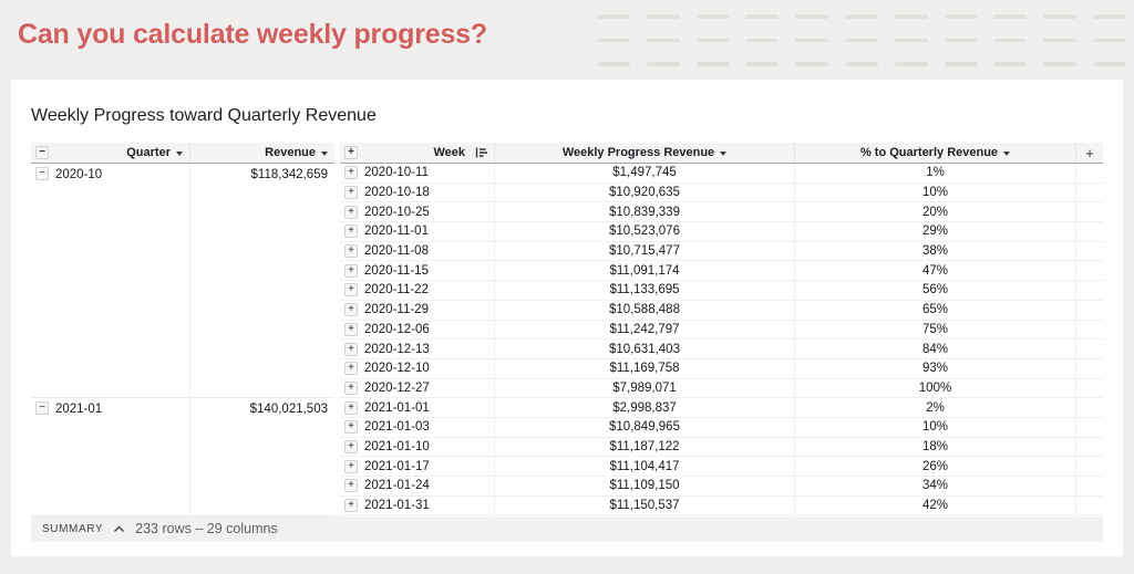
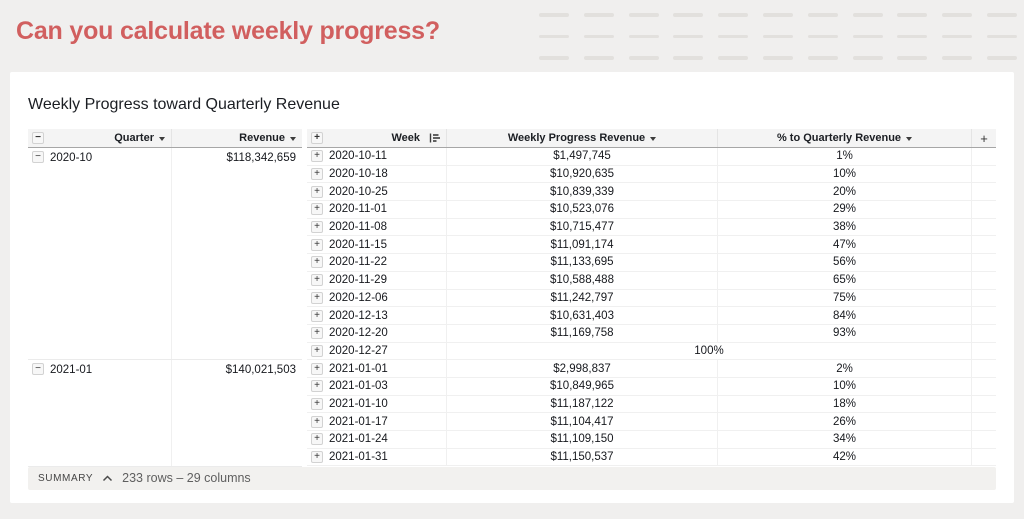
  Can you calculate weekly progress?
  Weekly Progress toward Quarterly Revenue
  −
  Quarter
  Revenue
  −
  2020-10
  $118,342,659
  −
  2021-01
  $140,021,503
  +
  Week
  Weekly Progress Revenue
  % to Quarterly Revenue
  +
  +
  2020-10-11
  $1,497,745
  1%
  +
  2020-10-18
  $10,920,635
  10%
  +
  2020-10-25
  $10,839,339
  20%
  +
  2020-11-01
  $10,523,076
  29%
  +
  2020-11-08
  $10,715,477
  38%
  +
  2020-11-15
  $11,091,174
  47%
  +
  2020-11-22
  $11,133,695
  56%
  +
  2020-11-29
  $10,588,488
  65%
  +
  2020-12-06
  $11,242,797
  75%
  +
  2020-12-13
  $10,631,403
  84%
  +
- 2020-12-10
+ 2020-12-20
  $11,169,758
  93%
  +
  2020-12-27
- $7,989,071
  100%
  +
  2021-01-01
  $2,998,837
  2%
  +
  2021-01-03
  $10,849,965
  10%
  +
  2021-01-10
  $11,187,122
  18%
  +
  2021-01-17
  $11,104,417
  26%
  +
  2021-01-24
  $11,109,150
  34%
  +
  2021-01-31
  $11,150,537
  42%
  SUMMARY
  233 rows – 29 columns
